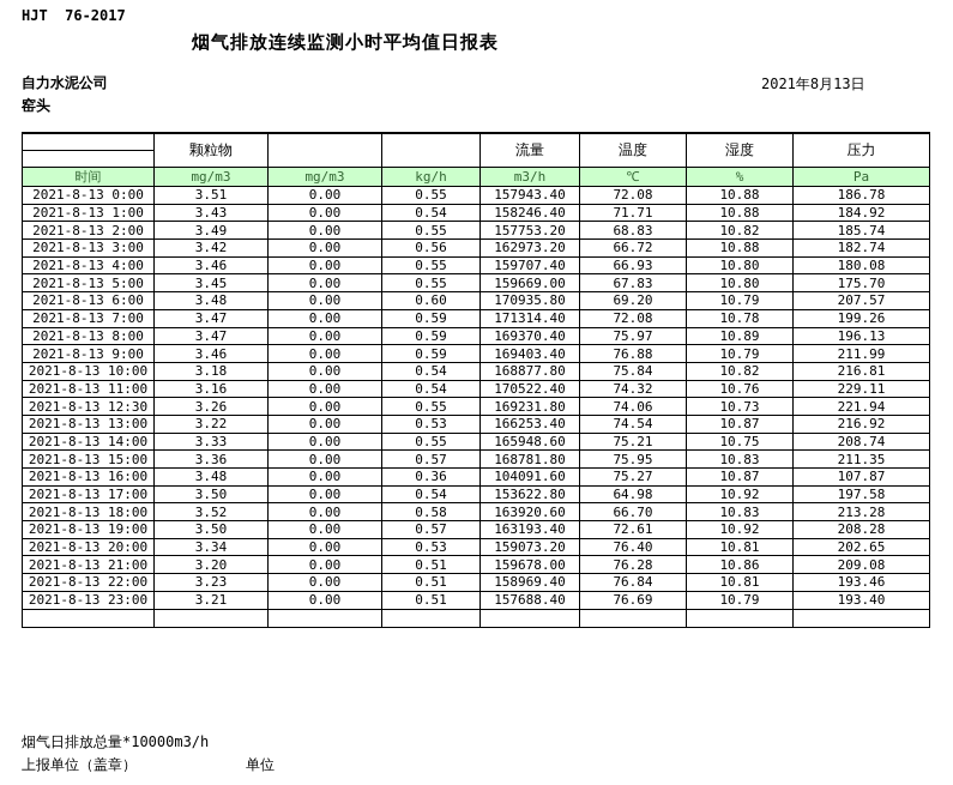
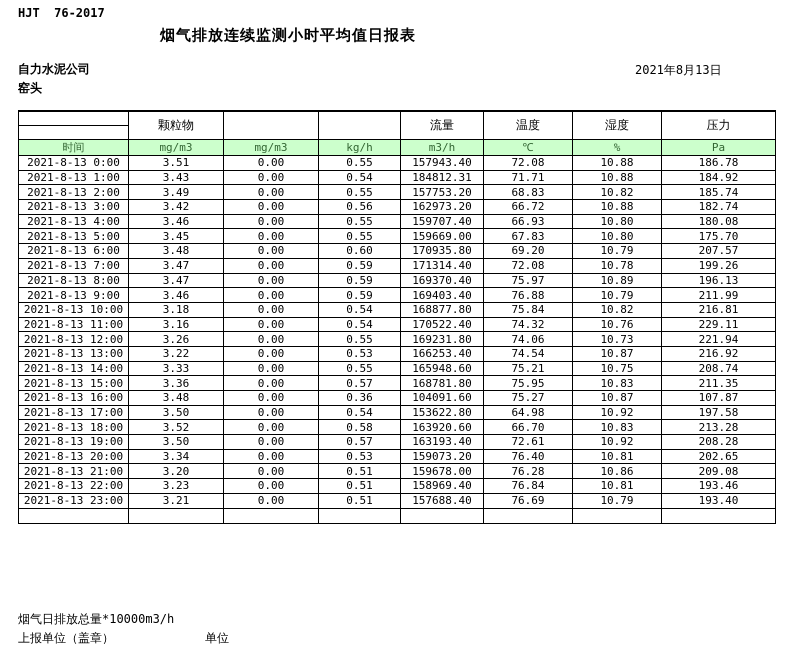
  HJT 76-2017
  烟气排放连续监测小时平均值日报表
  自力水泥公司
  窑头
  2021年8月13日
  	颗粒物			流量	温度	湿度	压力
  时间	mg/m3	mg/m3	kg/h	m3/h	℃	%	Pa
  2021-8-13 0:00	3.51	0.00	0.55	157943.40	72.08	10.88	186.78
- 2021-8-13 1:00	3.43	0.00	0.54	158246.40	71.71	10.88	184.92
+ 2021-8-13 1:00	3.43	0.00	0.54	184812.31	71.71	10.88	184.92
  2021-8-13 2:00	3.49	0.00	0.55	157753.20	68.83	10.82	185.74
  2021-8-13 3:00	3.42	0.00	0.56	162973.20	66.72	10.88	182.74
  2021-8-13 4:00	3.46	0.00	0.55	159707.40	66.93	10.80	180.08
  2021-8-13 5:00	3.45	0.00	0.55	159669.00	67.83	10.80	175.70
  2021-8-13 6:00	3.48	0.00	0.60	170935.80	69.20	10.79	207.57
  2021-8-13 7:00	3.47	0.00	0.59	171314.40	72.08	10.78	199.26
  2021-8-13 8:00	3.47	0.00	0.59	169370.40	75.97	10.89	196.13
  2021-8-13 9:00	3.46	0.00	0.59	169403.40	76.88	10.79	211.99
  2021-8-13 10:00	3.18	0.00	0.54	168877.80	75.84	10.82	216.81
  2021-8-13 11:00	3.16	0.00	0.54	170522.40	74.32	10.76	229.11
- 2021-8-13 12:30	3.26	0.00	0.55	169231.80	74.06	10.73	221.94
+ 2021-8-13 12:00	3.26	0.00	0.55	169231.80	74.06	10.73	221.94
  2021-8-13 13:00	3.22	0.00	0.53	166253.40	74.54	10.87	216.92
  2021-8-13 14:00	3.33	0.00	0.55	165948.60	75.21	10.75	208.74
  2021-8-13 15:00	3.36	0.00	0.57	168781.80	75.95	10.83	211.35
  2021-8-13 16:00	3.48	0.00	0.36	104091.60	75.27	10.87	107.87
  2021-8-13 17:00	3.50	0.00	0.54	153622.80	64.98	10.92	197.58
  2021-8-13 18:00	3.52	0.00	0.58	163920.60	66.70	10.83	213.28
  2021-8-13 19:00	3.50	0.00	0.57	163193.40	72.61	10.92	208.28
  2021-8-13 20:00	3.34	0.00	0.53	159073.20	76.40	10.81	202.65
  2021-8-13 21:00	3.20	0.00	0.51	159678.00	76.28	10.86	209.08
  2021-8-13 22:00	3.23	0.00	0.51	158969.40	76.84	10.81	193.46
  2021-8-13 23:00	3.21	0.00	0.51	157688.40	76.69	10.79	193.40
  烟气日排放总量*10000m3/h
  上报单位（盖章）
  单位
